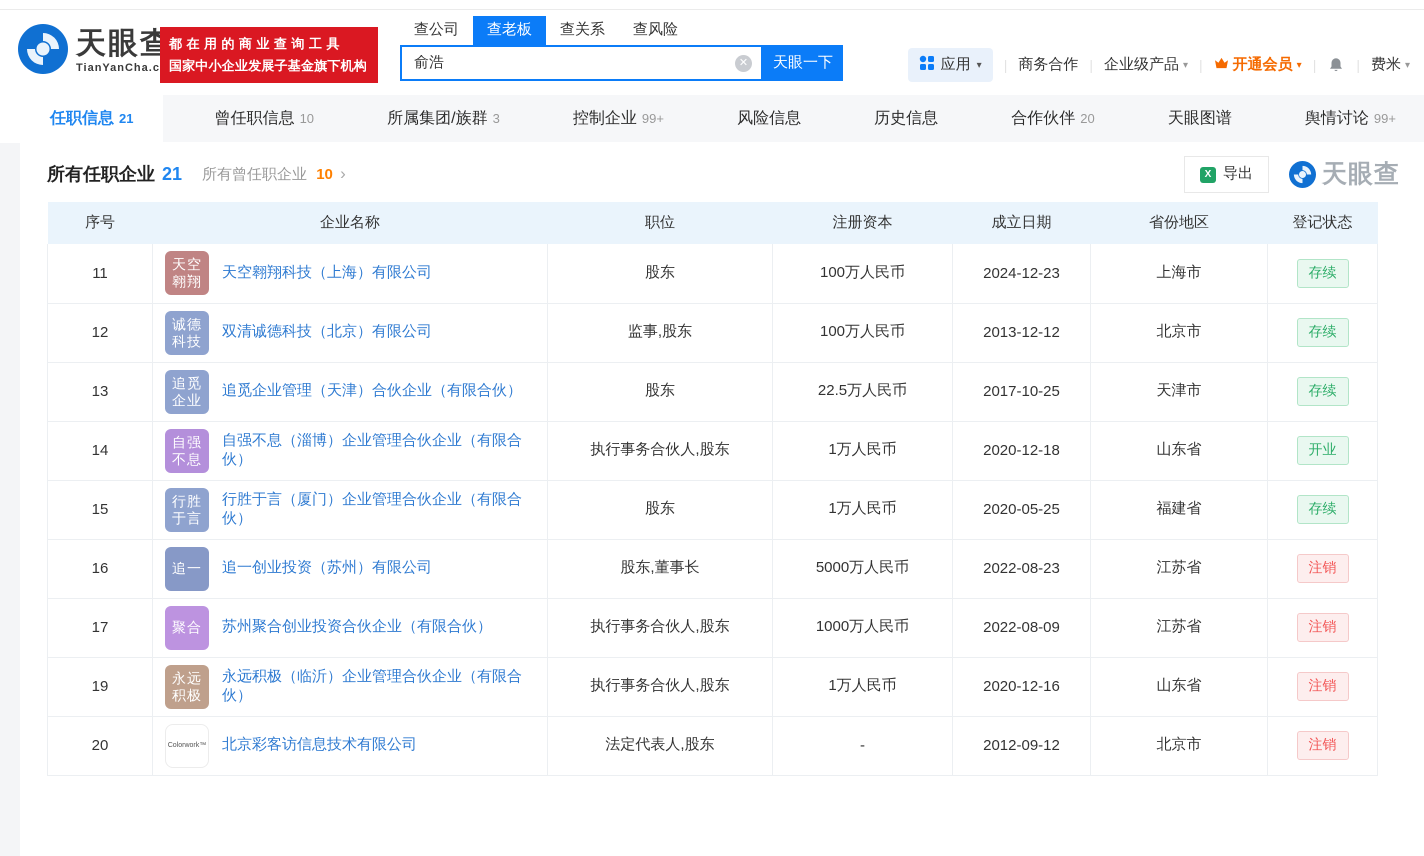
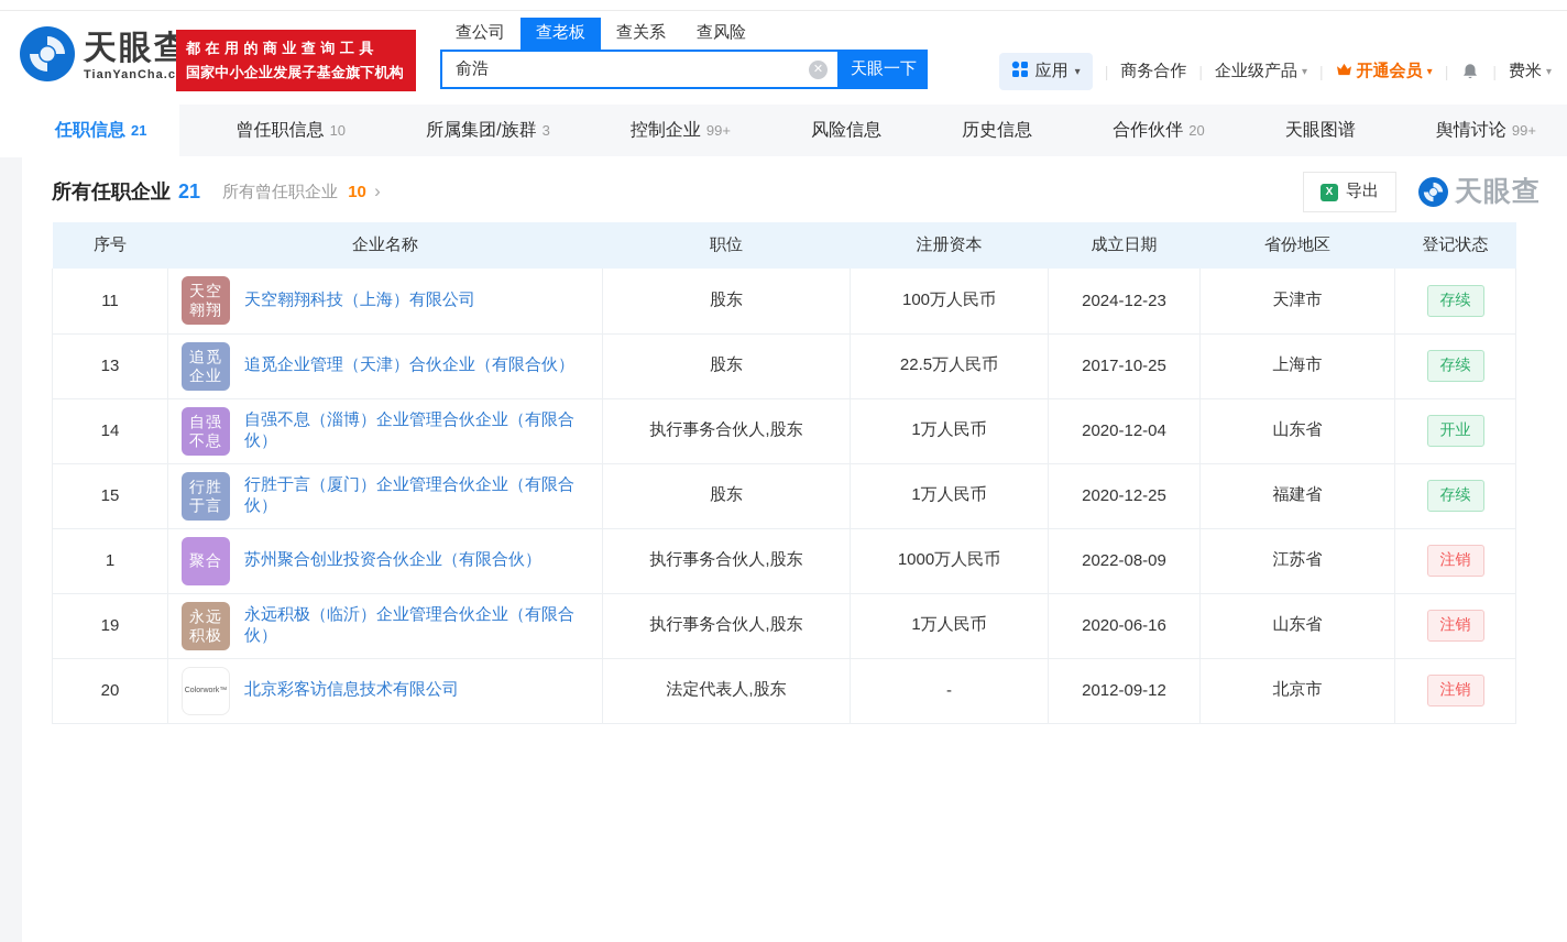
  天眼查
  TianYanCha.c
  都在用的商业查询工具
  国家中小企业发展子基金旗下机构
  查公司
  查老板
  查关系
  查风险
  俞浩
  ✕
  天眼一下
  应用
  ▾
  |
  商务合作
  企业级产品
  ▾
  开通会员
  ▾
  |
  费米
  ▾
  任职信息
  21
  曾任职信息
  10
  所属集团/族群
  3
  控制企业
  99+
  风险信息
  历史信息
  合作伙伴
  20
  天眼图谱
  舆情讨论
  99+
  所有任职企业
  21
  所有曾任职企业 10 ›
  X
  导出
  天眼查
  序号	企业名称	职位	注册资本	成立日期	省份地区	登记状态
- 11	天空翱翔天空翱翔科技（上海）有限公司	股东	100万人民币	2024-12-23	上海市	存续
+ 11	天空翱翔天空翱翔科技（上海）有限公司	股东	100万人民币	2024-12-23	天津市	存续
- 12	诚德科技双清诚德科技（北京）有限公司	监事,股东	100万人民币	2013-12-12	北京市	存续
- 13	追觅企业追觅企业管理（天津）合伙企业（有限合伙）	股东	22.5万人民币	2017-10-25	天津市	存续
+ 13	追觅企业追觅企业管理（天津）合伙企业（有限合伙）	股东	22.5万人民币	2017-10-25	上海市	存续
- 14	自强不息自强不息（淄博）企业管理合伙企业（有限合伙）	执行事务合伙人,股东	1万人民币	2020-12-18	山东省	开业
+ 14	自强不息自强不息（淄博）企业管理合伙企业（有限合伙）	执行事务合伙人,股东	1万人民币	2020-12-04	山东省	开业
- 15	行胜于言行胜于言（厦门）企业管理合伙企业（有限合伙）	股东	1万人民币	2020-05-25	福建省	存续
+ 15	行胜于言行胜于言（厦门）企业管理合伙企业（有限合伙）	股东	1万人民币	2020-12-25	福建省	存续
- 16	追一 追一创业投资（苏州）有限公司	股东,董事长	5000万人民币	2022-08-23	江苏省	注销
- 17	聚合 苏州聚合创业投资合伙企业（有限合伙）	执行事务合伙人,股东	1000万人民币	2022-08-09	江苏省	注销
+ 1	聚合 苏州聚合创业投资合伙企业（有限合伙）	执行事务合伙人,股东	1000万人民币	2022-08-09	江苏省	注销
- 19	永远积极永远积极（临沂）企业管理合伙企业（有限合伙）	执行事务合伙人,股东	1万人民币	2020-12-16	山东省	注销
+ 19	永远积极永远积极（临沂）企业管理合伙企业（有限合伙）	执行事务合伙人,股东	1万人民币	2020-06-16	山东省	注销
  20	北京彩客访信息技术有限公司	法定代表人,股东	-	2012-09-12	北京市	注销
